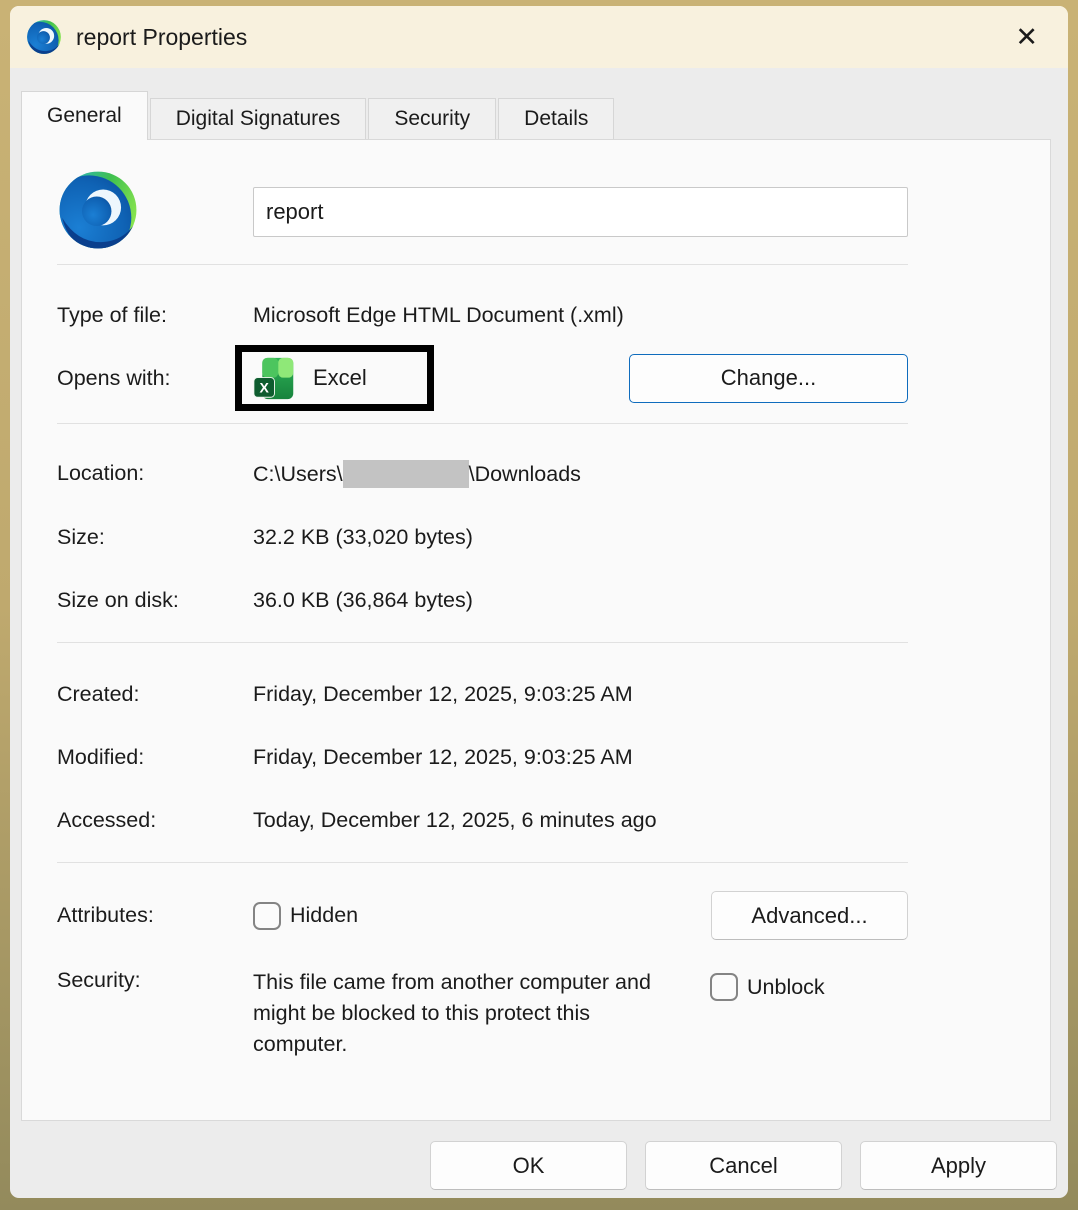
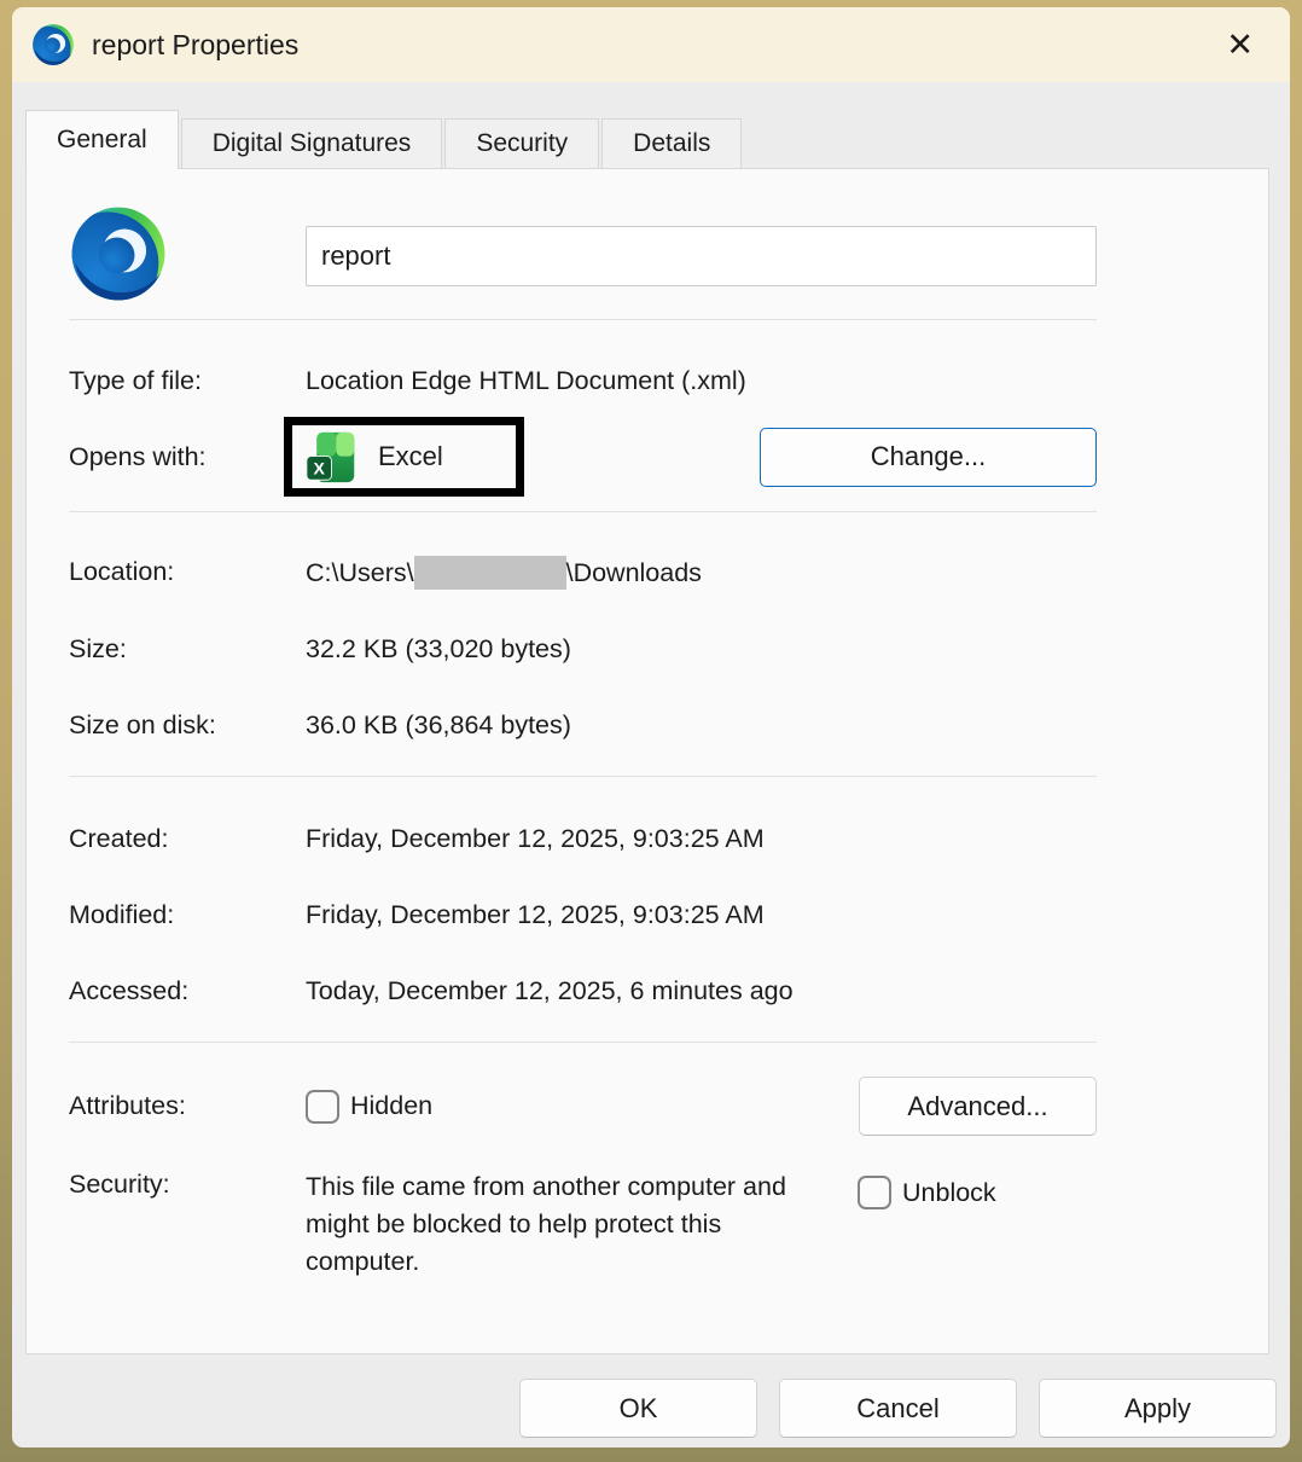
  report Properties
  ✕
  General
  Digital Signatures
  Security
  Details
  report
  Type of file:
- Microsoft Edge HTML Document (.xml)
+ Location Edge HTML Document (.xml)
  Opens with:
  Excel
  Change...
  Location:
  C:\Users\ \Downloads
  Size:
  32.2 KB (33,020 bytes)
  Size on disk:
  36.0 KB (36,864 bytes)
  Created:
  Friday, December 12, 2025, 9:03:25 AM
  Modified:
  Friday, December 12, 2025, 9:03:25 AM
  Accessed:
  Today, December 12, 2025, 6 minutes ago
  Attributes:
  Hidden
  Advanced...
  Security:
- This file came from another computer and might be blocked to this protect this computer.
+ This file came from another computer and might be blocked to help protect this computer.
  Unblock
  OK
  Cancel
  Apply
